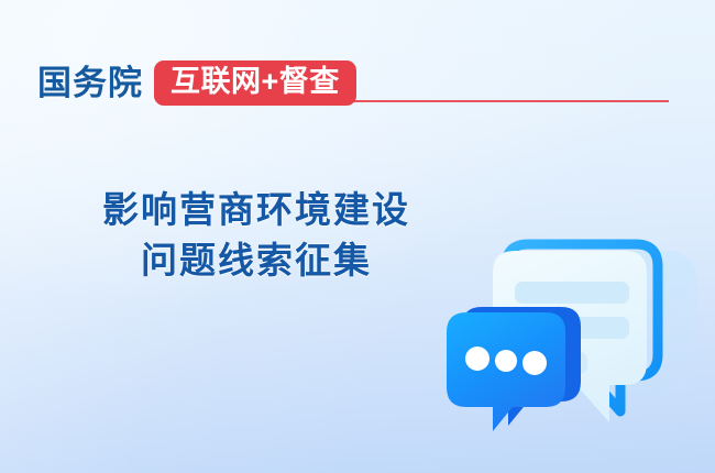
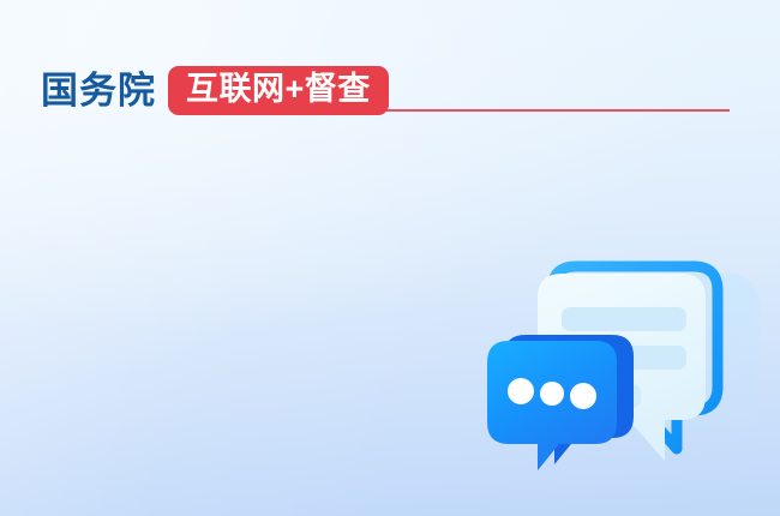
  国务院
  互联网+督查
- 影响营商环境建设
- 问题线索征集
